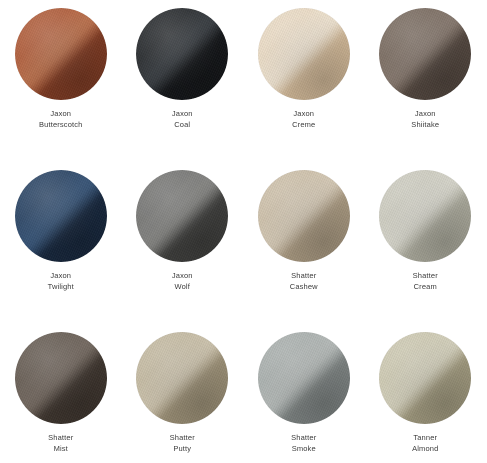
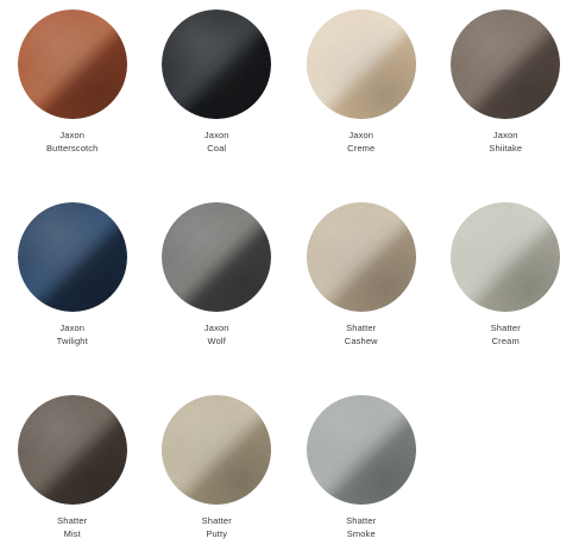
  Jaxon
  Butterscotch
  Jaxon
  Coal
  Jaxon
  Creme
  Jaxon
  Shiitake
  Jaxon
  Twilight
  Jaxon
  Wolf
  Shatter
  Cashew
  Shatter
  Cream
  Shatter
  Mist
  Shatter
  Putty
  Shatter
  Smoke
- Tanner
- Almond
